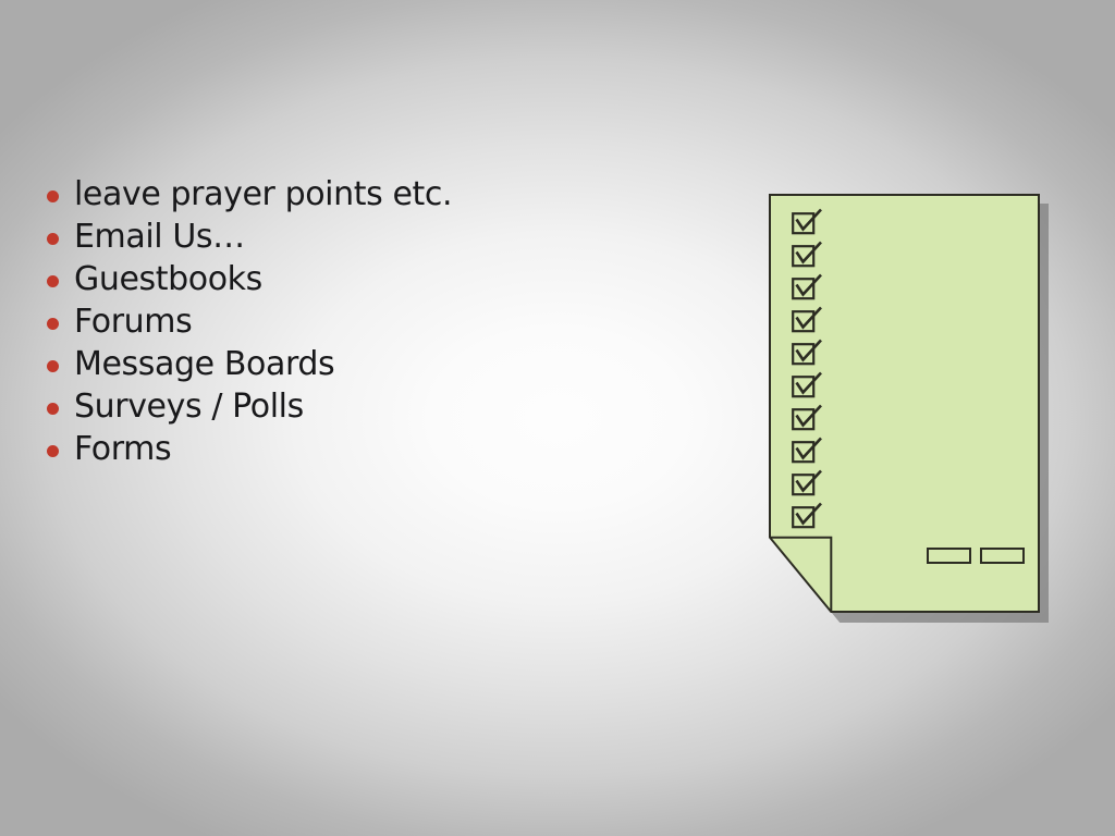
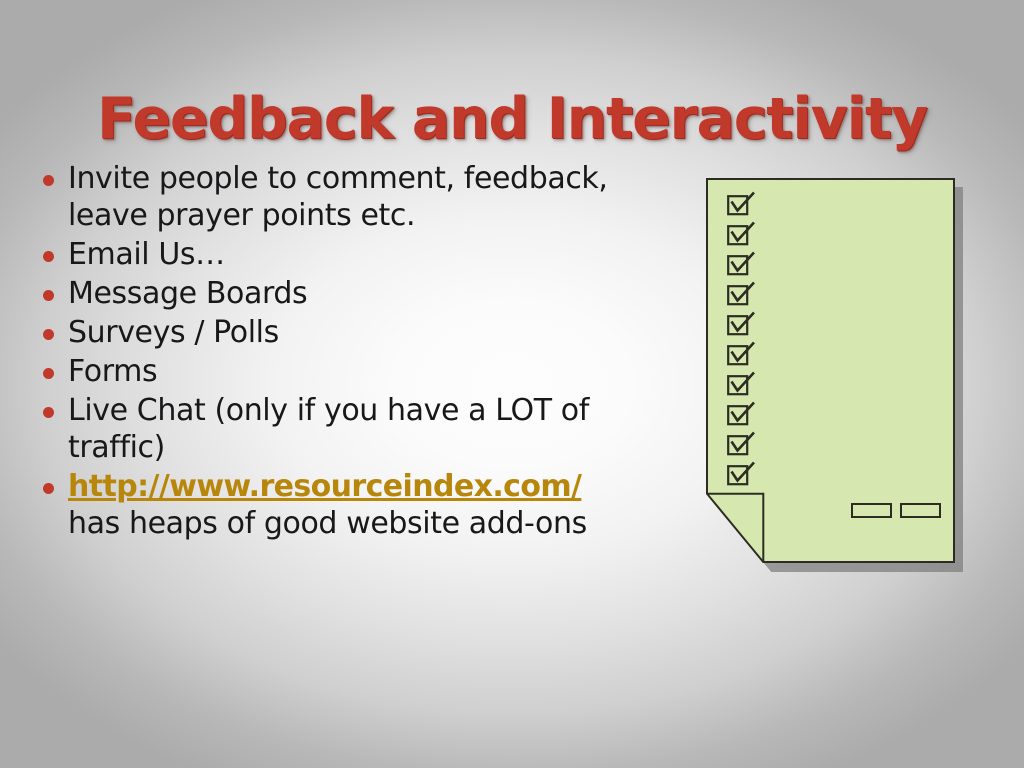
+ Feedback and Interactivity
+ Invite people to comment, feedback,
  leave prayer points etc.
  Email Us…
- Guestbooks
- Forums
  Message Boards
  Surveys / Polls
  Forms
+ Live Chat (only if you have a LOT of
+ traffic)
+ http://www.resourceindex.com/
+ has heaps of good website add-ons
